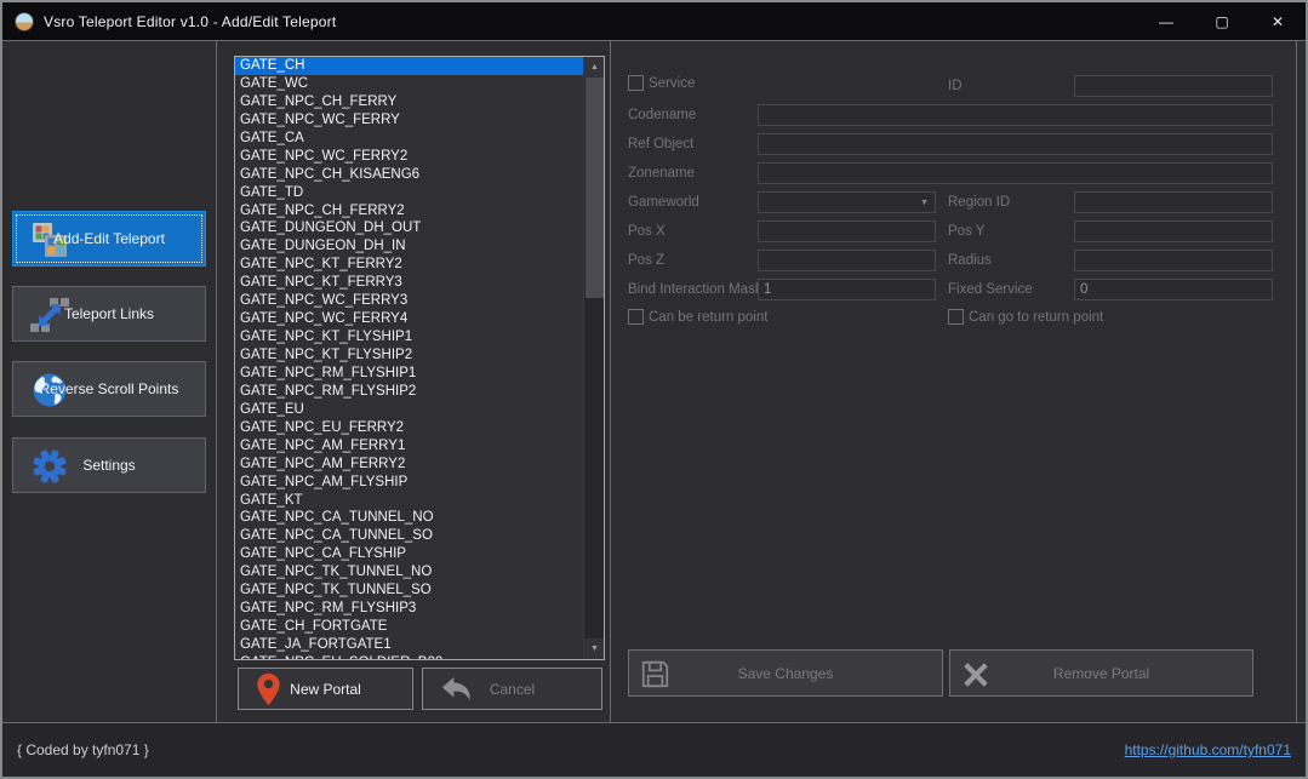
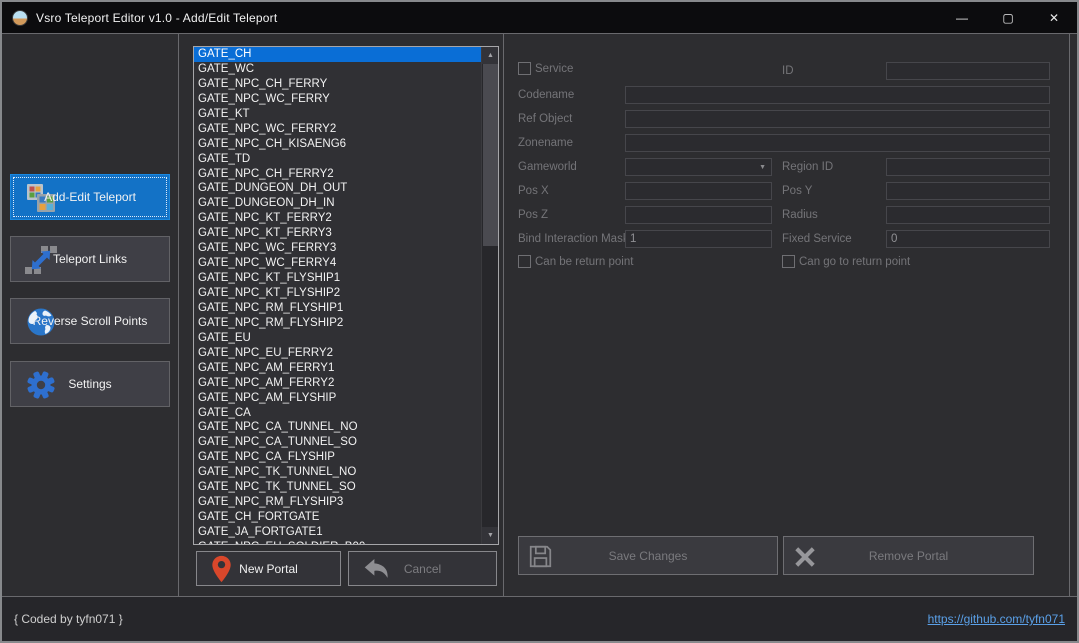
  Vsro Teleport Editor v1.0 - Add/Edit Teleport
  —
  ▢
  ✕
  Add-Edit Teleport
  Teleport Links
  Reverse Scroll Points
  Settings
  GATE_CH
  GATE_WC
  GATE_NPC_CH_FERRY
  GATE_NPC_WC_FERRY
- GATE_CA
+ GATE_KT
  GATE_NPC_WC_FERRY2
  GATE_NPC_CH_KISAENG6
  GATE_TD
  GATE_NPC_CH_FERRY2
  GATE_DUNGEON_DH_OUT
  GATE_DUNGEON_DH_IN
  GATE_NPC_KT_FERRY2
  GATE_NPC_KT_FERRY3
  GATE_NPC_WC_FERRY3
  GATE_NPC_WC_FERRY4
  GATE_NPC_KT_FLYSHIP1
  GATE_NPC_KT_FLYSHIP2
  GATE_NPC_RM_FLYSHIP1
  GATE_NPC_RM_FLYSHIP2
  GATE_EU
  GATE_NPC_EU_FERRY2
  GATE_NPC_AM_FERRY1
  GATE_NPC_AM_FERRY2
  GATE_NPC_AM_FLYSHIP
- GATE_KT
+ GATE_CA
  GATE_NPC_CA_TUNNEL_NO
  GATE_NPC_CA_TUNNEL_SO
  GATE_NPC_CA_FLYSHIP
  GATE_NPC_TK_TUNNEL_NO
  GATE_NPC_TK_TUNNEL_SO
  GATE_NPC_RM_FLYSHIP3
  GATE_CH_FORTGATE
  GATE_JA_FORTGATE1
  New Portal
  Cancel
  Service
  ID
  Codename
  Ref Object
  Zonename
  Gameworld
  Region ID
  Pos X
  Pos Y
  Pos Z
  Radius
  Bind Interaction Mas
  1
  Fixed Service
  0
  Can be return point
  Can go to return point
  Save Changes
  Remove Portal
  { Coded by tyfn071 }
  https://github.com/tyfn071
